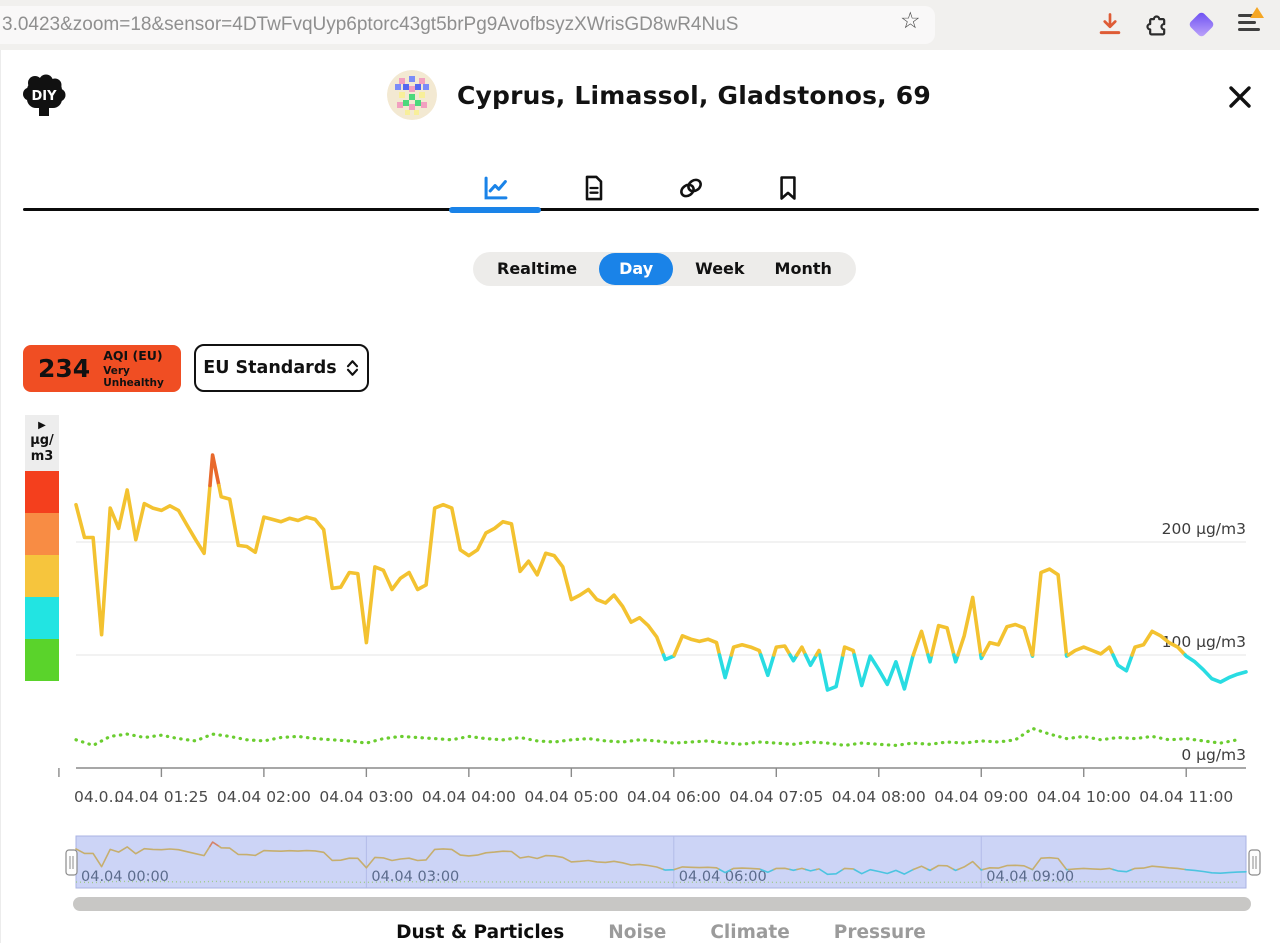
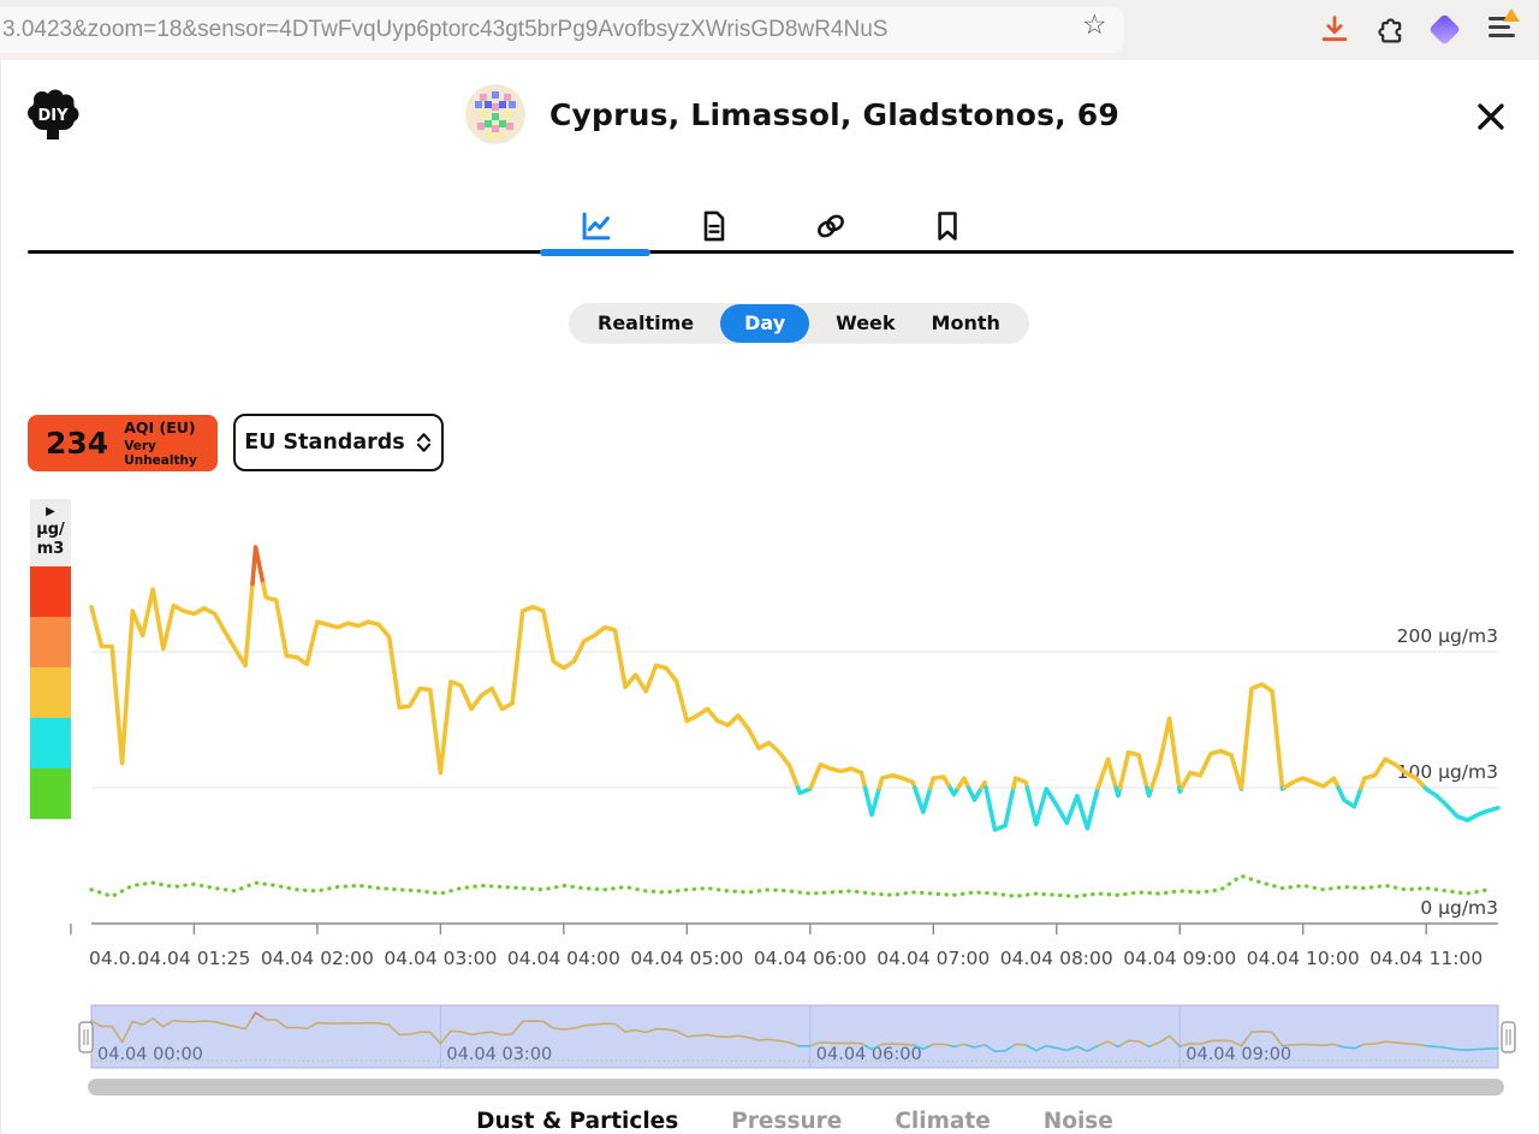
  3.0423&zoom=18&sensor=4DTwFvqUyp6ptorc43gt5brPg9AvofbsyzXWrisGD8wR4NuS
  ☆
  DIY
  Cyprus, Limassol, Gladstonos, 69
  Realtime
  Day
  Week
  Month
  234
  AQI (EU)
  Very Unhealthy
  EU Standards
  ▶
  µg/
  m3
  200 µg/m3
  00 µg/m3
  0 µg/m3
  04.0…
  04.04 01:25
  04.04 02:00
  04.04 03:00
  04.04 04:00
  04.04 05:00
  04.04 06:00
- 04.04 07:05
+ 04.04 07:00
  04.04 08:00
  04.04 09:00
  04.04 10:00
  04.04 11:00
  04.04 00:00
  04.04 03:00
  04.04 06:00
  04.04 09:00
  Dust & Particles
- Noise
+ Pressure
  Climate
- Pressure
+ Noise
